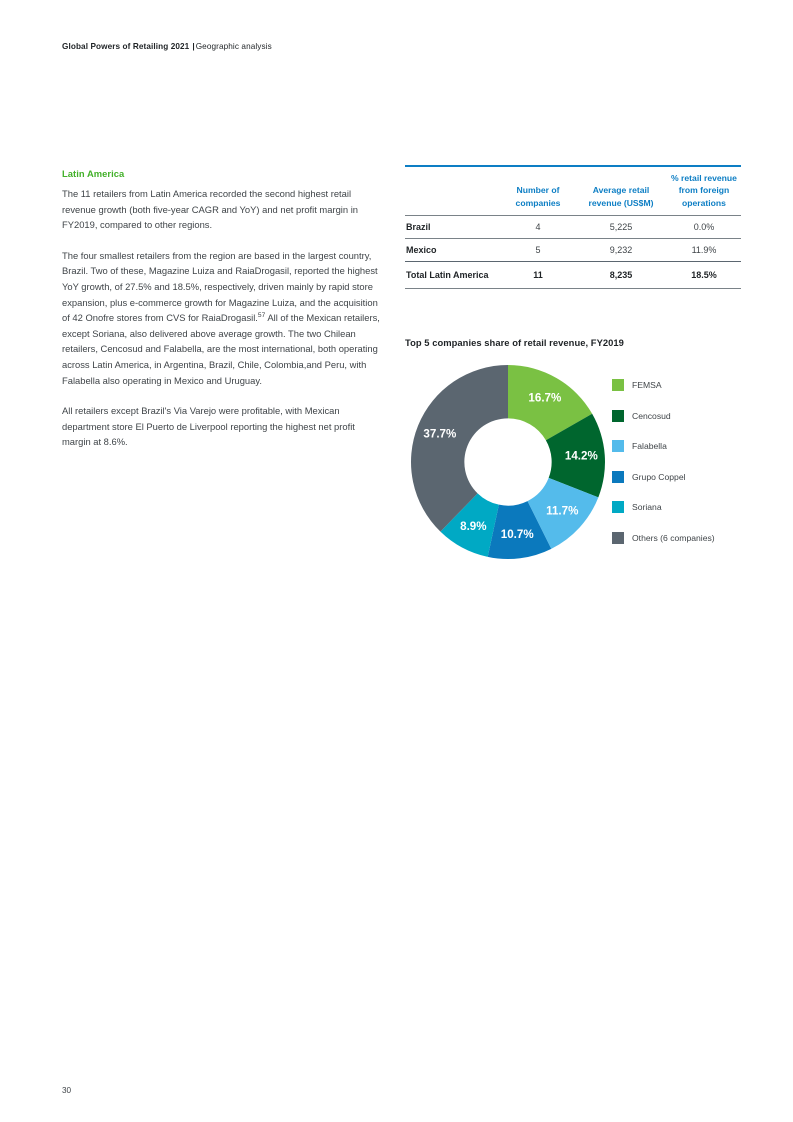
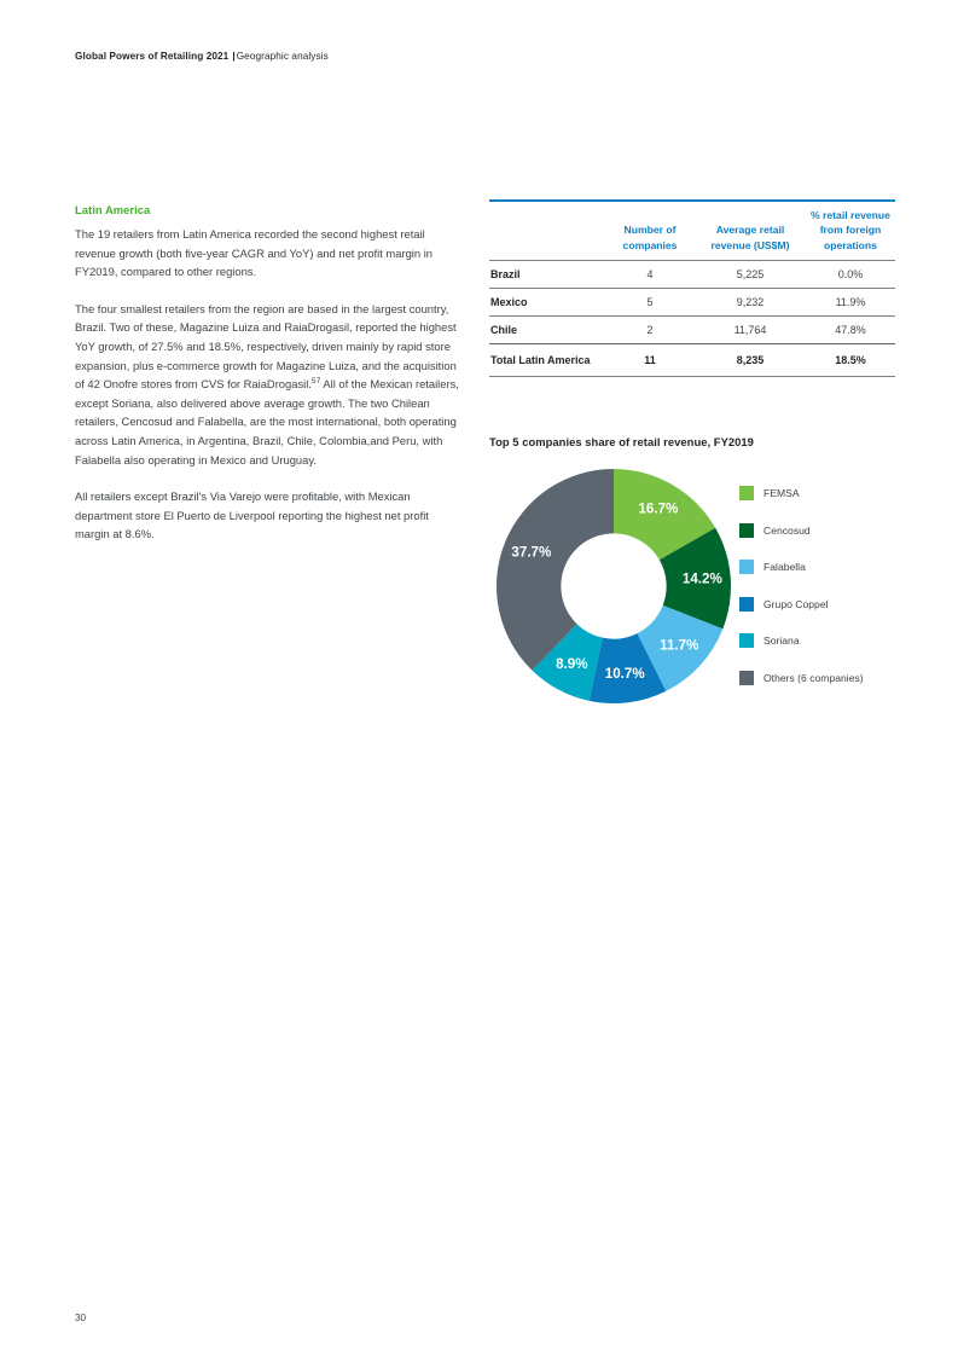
  Global Powers of Retailing 2021 |Geographic analysis
  Latin America
- The 11 retailers from Latin America recorded the second highest retail revenue growth (both five-year CAGR and YoY) and net profit margin in FY2019, compared to other regions.
+ The 19 retailers from Latin America recorded the second highest retail revenue growth (both five-year CAGR and YoY) and net profit margin in FY2019, compared to other regions.
  The four smallest retailers from the region are based in the largest country, Brazil. Two of these, Magazine Luiza and RaiaDrogasil, reported the highest YoY growth, of 27.5% and 18.5%, respectively, driven mainly by rapid store expansion, plus e-commerce growth for Magazine Luiza, and the acquisition of 42 Onofre stores from CVS for RaiaDrogasil. All of the Mexican retailers, except Soriana, also delivered above average growth. The two Chilean retailers, Cencosud and Falabella, are the most international, both operating across Latin America, in Argentina, Brazil, Chile, Colombia,and Peru, with Falabella also operating in Mexico and Uruguay.
  All retailers except Brazil's Via Varejo were profitable, with Mexican department store El Puerto de Liverpool reporting the highest net profit margin at 8.6%.
  	Number of companies	Average retail revenue (US$M)	% retail revenue from foreign operations
  Brazil	4	5,225	0.0%
  Mexico	5	9,232	11.9%
+ Chile	2	11,764	47.8%
  Total Latin America	11	8,235	18.5%
  Top 5 companies share of retail revenue, FY2019
  16.7%
  14.2%
  11.7%
  10.7%
  8.9%
  37.7%
  FEMSA
  Cencosud
  Falabella
  Grupo Coppel
  Soriana
  Others (6 companies)
  30
